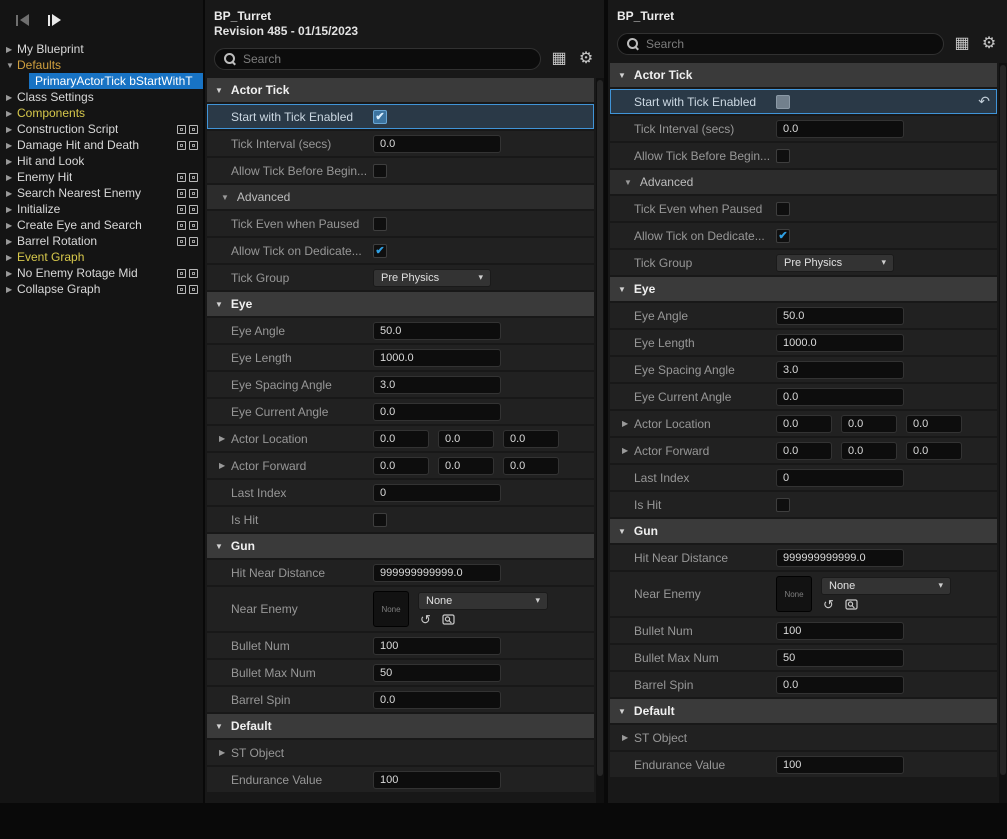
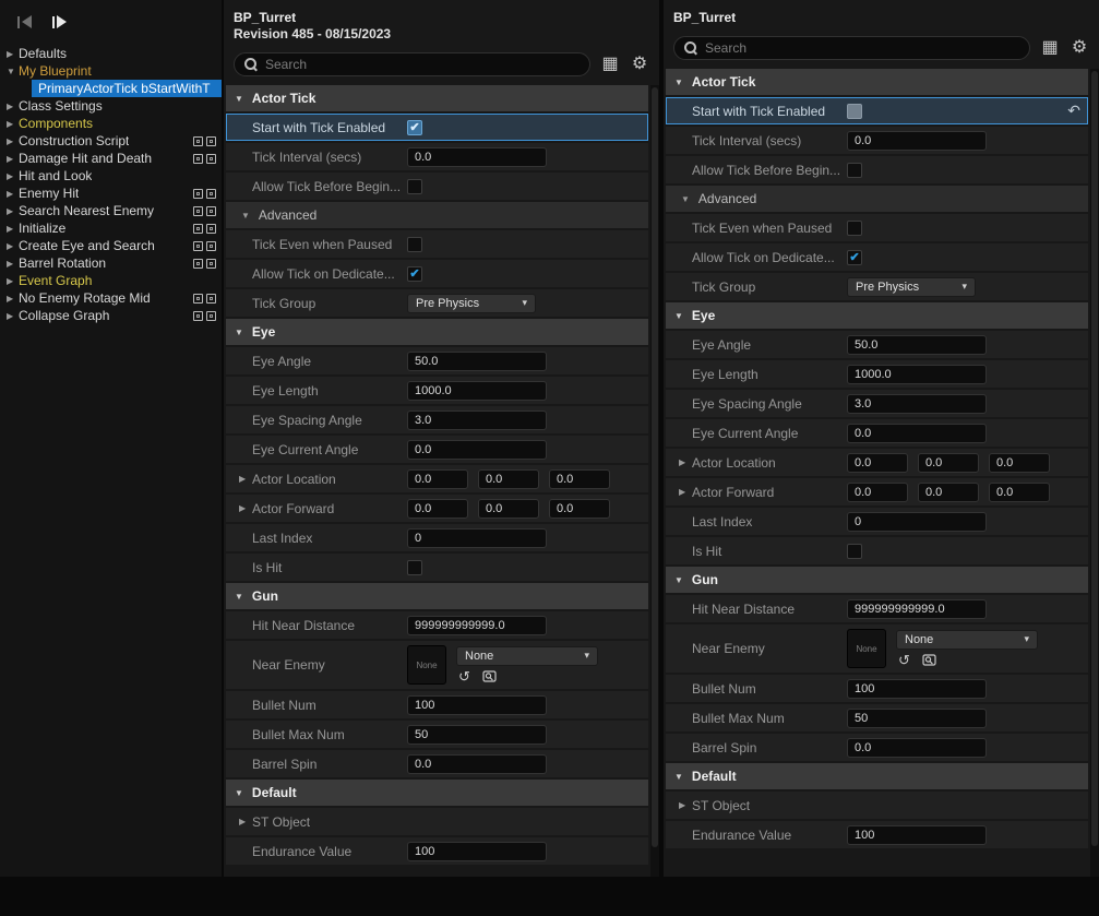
  ▶
- My Blueprint
+ Defaults
  ▼
- Defaults
+ My Blueprint
  PrimaryActorTick bStartWithT
  ▶
  Class Settings
  ▶
  Components
  ▶
  Construction Script
  ▶
  Damage Hit and Death
  ▶
  Hit and Look
  ▶
  Enemy Hit
  ▶
  Search Nearest Enemy
  ▶
  Initialize
  ▶
  Create Eye and Search
  ▶
  Barrel Rotation
  ▶
  Event Graph
  ▶
  No Enemy Rotage Mid
  ▶
  Collapse Graph
  BP_Turret
- Revision 485 - 01/15/2023
+ Revision 485 - 08/15/2023
  Search
  ▦
  ⚙
  ▼
  Actor Tick
  Start with Tick Enabled
  ✔
  Tick Interval (secs)
  0.0
  Allow Tick Before Begin...
  ▼
  Advanced
  Tick Even when Paused
  Allow Tick on Dedicate...
  ✔
  Tick Group
  Pre Physics
  ▾
  ▼
  Eye
  Eye Angle
  50.0
  Eye Length
  1000.0
  Eye Spacing Angle
  3.0
  Eye Current Angle
  0.0
  ▶
  Actor Location
  0.0
  0.0
  0.0
  ▶
  Actor Forward
  0.0
  0.0
  0.0
  Last Index
  0
  Is Hit
  ▼
  Gun
  Hit Near Distance
  999999999999.0
  Near Enemy
  None
  None
  ▾
  ↺
  Bullet Num
  100
  Bullet Max Num
  50
  Barrel Spin
  0.0
  ▼
  Default
  ▶
  ST Object
  Endurance Value
  100
  BP_Turret
  Search
  ▦
  ⚙
  ▼
  Actor Tick
  Start with Tick Enabled
  ↶
  Tick Interval (secs)
  0.0
  Allow Tick Before Begin...
  ▼
  Advanced
  Tick Even when Paused
  Allow Tick on Dedicate...
  ✔
  Tick Group
  Pre Physics
  ▾
  ▼
  Eye
  Eye Angle
  50.0
  Eye Length
  1000.0
  Eye Spacing Angle
  3.0
  Eye Current Angle
  0.0
  ▶
  Actor Location
  0.0
  0.0
  0.0
  ▶
  Actor Forward
  0.0
  0.0
  0.0
  Last Index
  0
  Is Hit
  ▼
  Gun
  Hit Near Distance
  999999999999.0
  Near Enemy
  None
  None
  ▾
  ↺
  Bullet Num
  100
  Bullet Max Num
  50
  Barrel Spin
  0.0
  ▼
  Default
  ▶
  ST Object
  Endurance Value
  100
